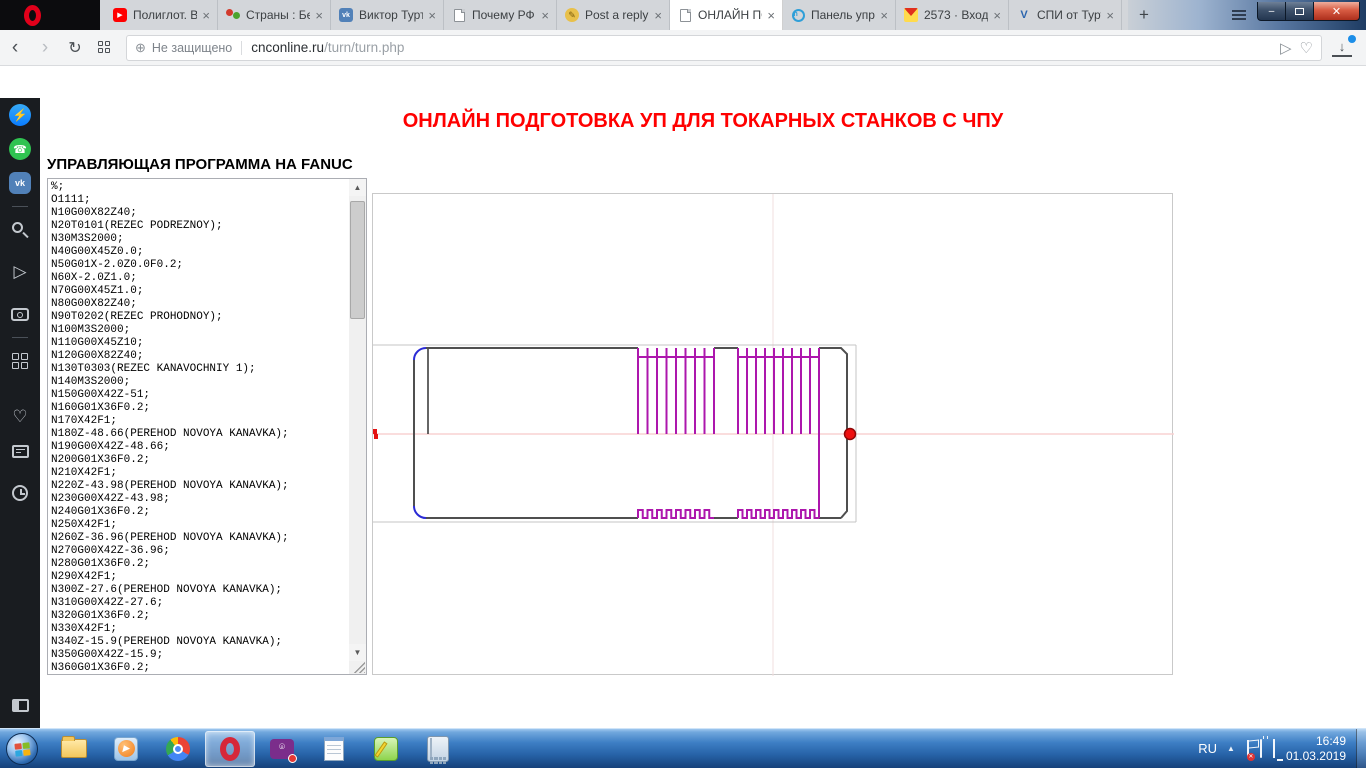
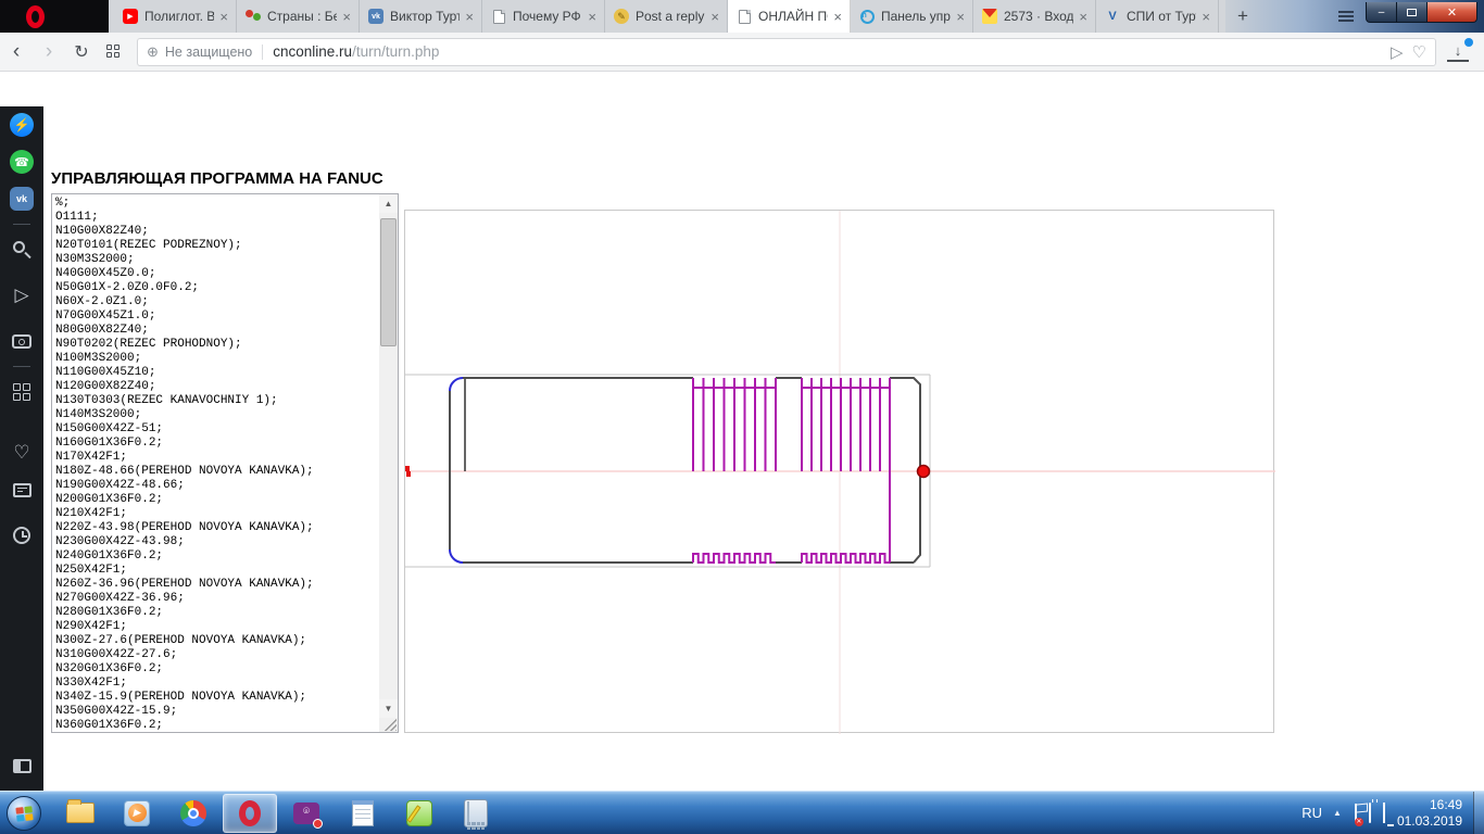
  Полиглот. В
  ×
  Страны : Бе
  ×
  Виктор Турт
  ×
  Почему РФ
  ×
  ✎
  Post a reply
  ×
  ОНЛАЙН П
  ×
  Панель упр
  ×
  2573 · Вход
  ×
  V
  СПИ от Тур
  ×
  +
  –
  ✕
  ‹
  ›
  ↻
  ⊕
  Не защищено
  cnconline.ru/turn/turn.php
  ▷
  ♡
  ↓
  ⚡
  ☎
  vk
  ▷
  ♡
- ОНЛАЙН ПОДГОТОВКА УП ДЛЯ ТОКАРНЫХ СТАНКОВ С ЧПУ
  УПРАВЛЯЮЩАЯ ПРОГРАММА НА FANUC
  %;
  O1111;
  N10G00X82Z40;
  N20T0101(REZEC PODREZNOY);
  N30M3S2000;
  N40G00X45Z0.0;
  N50G01X-2.0Z0.0F0.2;
  N60X-2.0Z1.0;
  N70G00X45Z1.0;
  N80G00X82Z40;
  N90T0202(REZEC PROHODNOY);
  N100M3S2000;
  N110G00X45Z10;
  N120G00X82Z40;
  N130T0303(REZEC KANAVOCHNIY 1);
  N140M3S2000;
  N150G00X42Z-51;
  N160G01X36F0.2;
  N170X42F1;
  N180Z-48.66(PEREHOD NOVOYA KANAVKA);
  N190G00X42Z-48.66;
  N200G01X36F0.2;
  N210X42F1;
  N220Z-43.98(PEREHOD NOVOYA KANAVKA);
  N230G00X42Z-43.98;
  N240G01X36F0.2;
  N250X42F1;
  N260Z-36.96(PEREHOD NOVOYA KANAVKA);
  N270G00X42Z-36.96;
  N280G01X36F0.2;
  N290X42F1;
  N300Z-27.6(PEREHOD NOVOYA KANAVKA);
  N310G00X42Z-27.6;
  N320G01X36F0.2;
  N330X42F1;
  N340Z-15.9(PEREHOD NOVOYA KANAVKA);
  N350G00X42Z-15.9;
  N360G01X36F0.2;
  ▲
  ▼
  ▶
  ⌾
  RU
  ▲
  16:49
  01.03.2019
